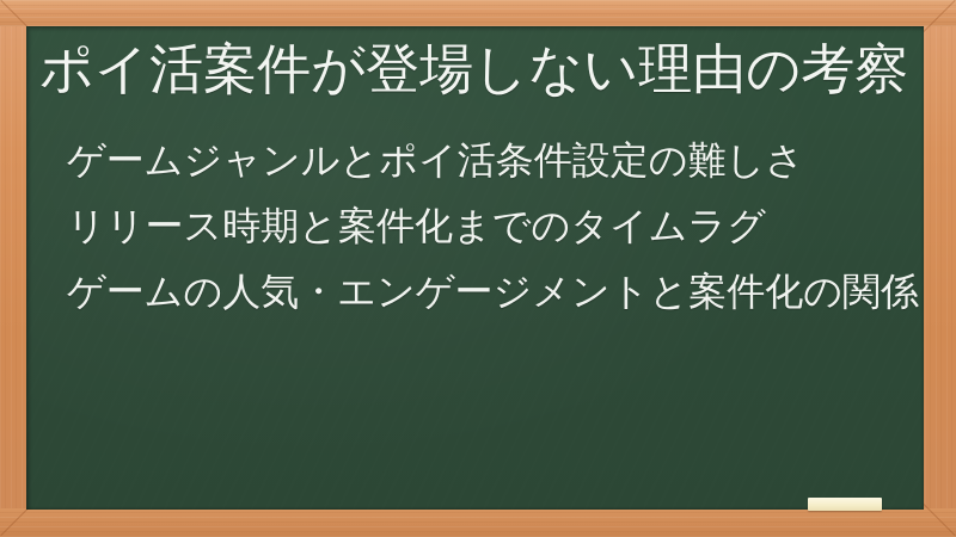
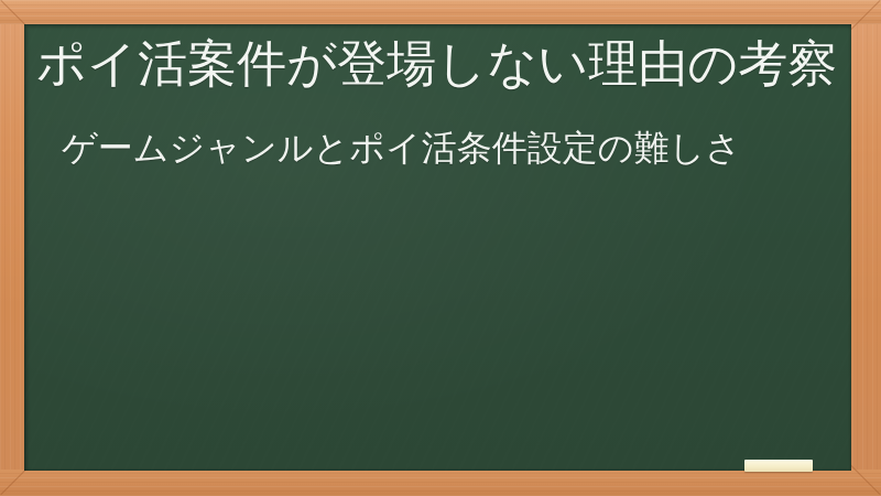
  ポイ活案件が登場しない理由の考察
  ゲームジャンルとポイ活条件設定の難しさ
- リリース時期と案件化までのタイムラグ
- ゲームの人気・エンゲージメントと案件化の関係
